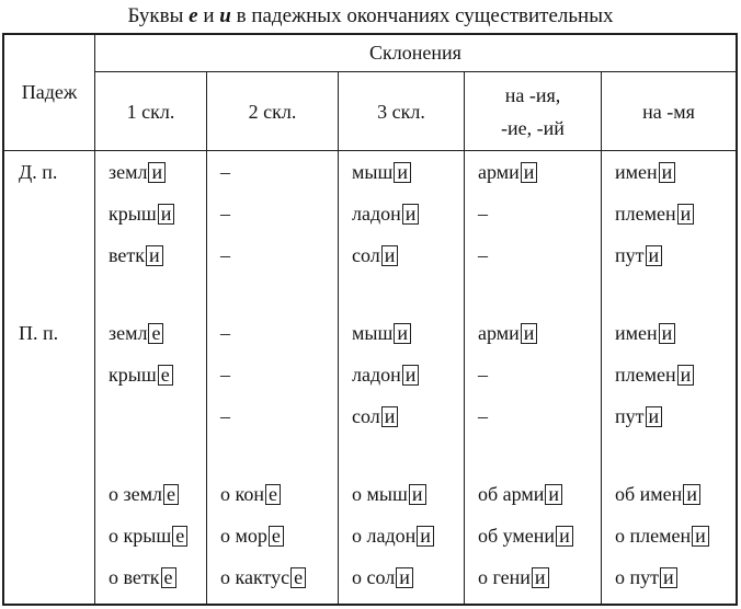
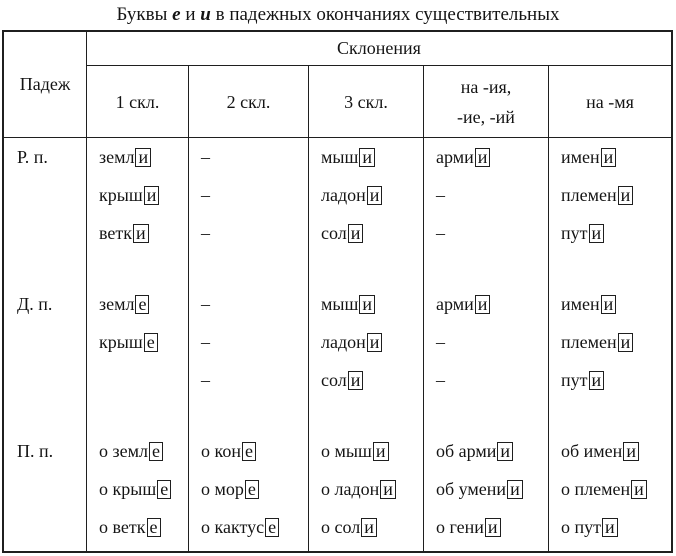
  Буквы е и и в падежных окончаниях существительных
  Падеж
  Склонения
  1 скл.
  2 скл.
  3 скл.
  на -ия,
  -ие, -ий
  на -мя
+ Р. п.
  Д. п.
  П. п.
  земл и
  крыш и
  ветк и
  земл е
  крыш е
  о земл е
  о крыш е
  о ветк е
  –
  –
  –
  –
  –
  –
  о кон е
  о мор е
  о кактус е
  мыш и
  ладон и
  сол и
  мыш и
  ладон и
  сол и
  о мыш и
  о ладон и
  о сол и
  арми и
  –
  –
  арми и
  –
  –
  об арми и
  об умени и
  о гени и
  имен и
  племен и
  пут и
  имен и
  племен и
  пут и
  об имен и
  о племен и
  о пут и
